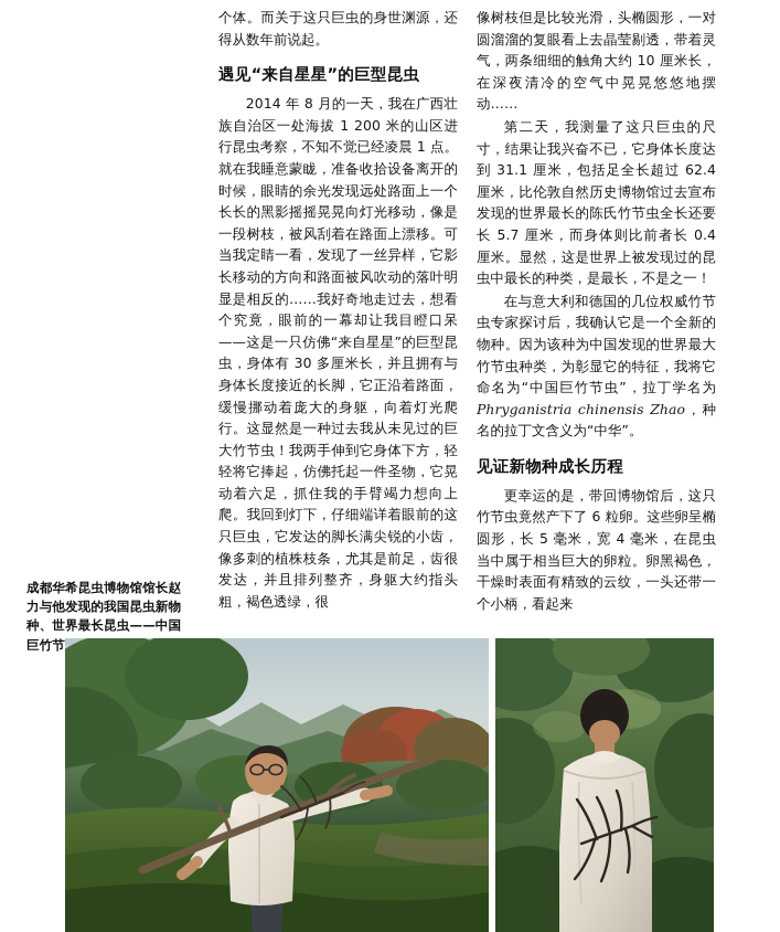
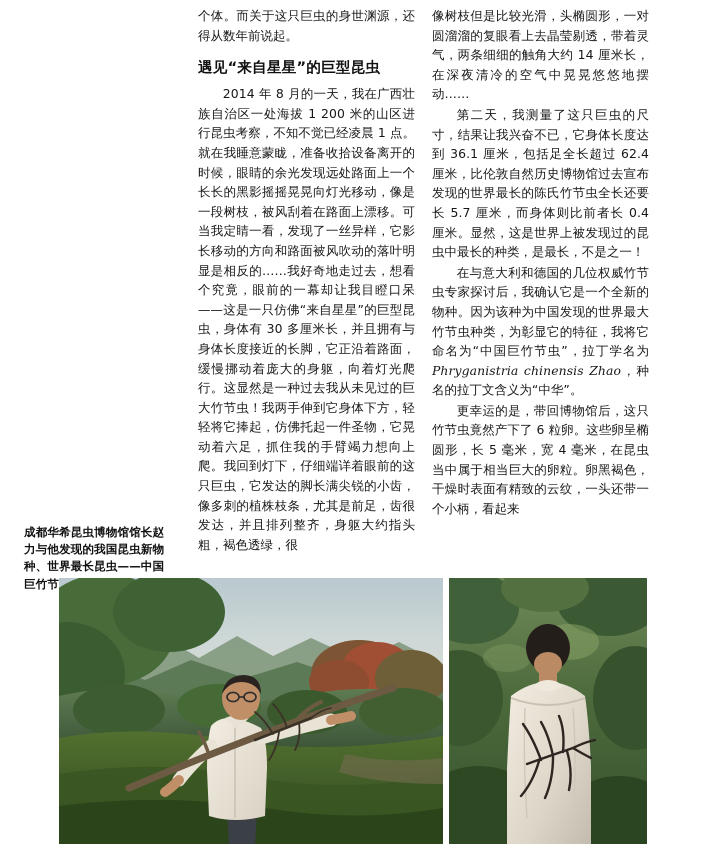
  个体。而关于这只巨虫的身世渊源，还得从数年前说起。
  遇见“来自星星”的巨型昆虫
  2014 年 8 月的一天，我在广西壮族自治区一处海拔 1 200 米的山区进行昆虫考察，不知不觉已经凌晨 1 点。就在我睡意蒙眬，准备收拾设备离开的时候，眼睛的余光发现远处路面上一个长长的黑影摇摇晃晃向灯光移动，像是一段树枝，被风刮着在路面上漂移。可当我定睛一看，发现了一丝异样，它影长移动的方向和路面被风吹动的落叶明显是相反的……我好奇地走过去，想看个究竟，眼前的一幕却让我目瞪口呆——这是一只仿佛“来自星星”的巨型昆虫，身体有 30 多厘米长，并且拥有与身体长度接近的长脚，它正沿着路面，缓慢挪动着庞大的身躯，向着灯光爬行。这显然是一种过去我从未见过的巨大竹节虫！我两手伸到它身体下方，轻轻将它捧起，仿佛托起一件圣物，它晃动着六足，抓住我的手臂竭力想向上爬。我回到灯下，仔细端详着眼前的这只巨虫，它发达的脚长满尖锐的小齿，像多刺的植株枝条，尤其是前足，齿很发达，并且排列整齐，身躯大约指头粗，褐色透绿，很
- 像树枝但是比较光滑，头椭圆形，一对圆溜溜的复眼看上去晶莹剔透，带着灵气，两条细细的触角大约 10 厘米长，在深夜清冷的空气中晃晃悠悠地摆动……
+ 像树枝但是比较光滑，头椭圆形，一对圆溜溜的复眼看上去晶莹剔透，带着灵气，两条细细的触角大约 14 厘米长，在深夜清冷的空气中晃晃悠悠地摆动……
- 第二天，我测量了这只巨虫的尺寸，结果让我兴奋不已，它身体长度达到 31.1 厘米，包括足全长超过 62.4 厘米，比伦敦自然历史博物馆过去宣布发现的世界最长的陈氏竹节虫全长还要长 5.7 厘米，而身体则比前者长 0.4 厘米。显然，这是世界上被发现过的昆虫中最长的种类，是最长，不是之一！
+ 第二天，我测量了这只巨虫的尺寸，结果让我兴奋不已，它身体长度达到 36.1 厘米，包括足全长超过 62.4 厘米，比伦敦自然历史博物馆过去宣布发现的世界最长的陈氏竹节虫全长还要长 5.7 厘米，而身体则比前者长 0.4 厘米。显然，这是世界上被发现过的昆虫中最长的种类，是最长，不是之一！
  在与意大利和德国的几位权威竹节虫专家探讨后，我确认它是一个全新的物种。因为该种为中国发现的世界最大竹节虫种类，为彰显它的特征，我将它命名为“中国巨竹节虫”，拉丁学名为 Phryganistria chinensis Zhao，种名的拉丁文含义为“中华”。
- 见证新物种成长历程
  更幸运的是，带回博物馆后，这只竹节虫竟然产下了 6 粒卵。这些卵呈椭圆形，长 5 毫米，宽 4 毫米，在昆虫当中属于相当巨大的卵粒。卵黑褐色，干燥时表面有精致的云纹，一头还带一个小柄，看起来
  成都华希昆虫博物馆馆长赵力与他发现的我国昆虫新物种、世界最长昆虫——中国巨竹节
